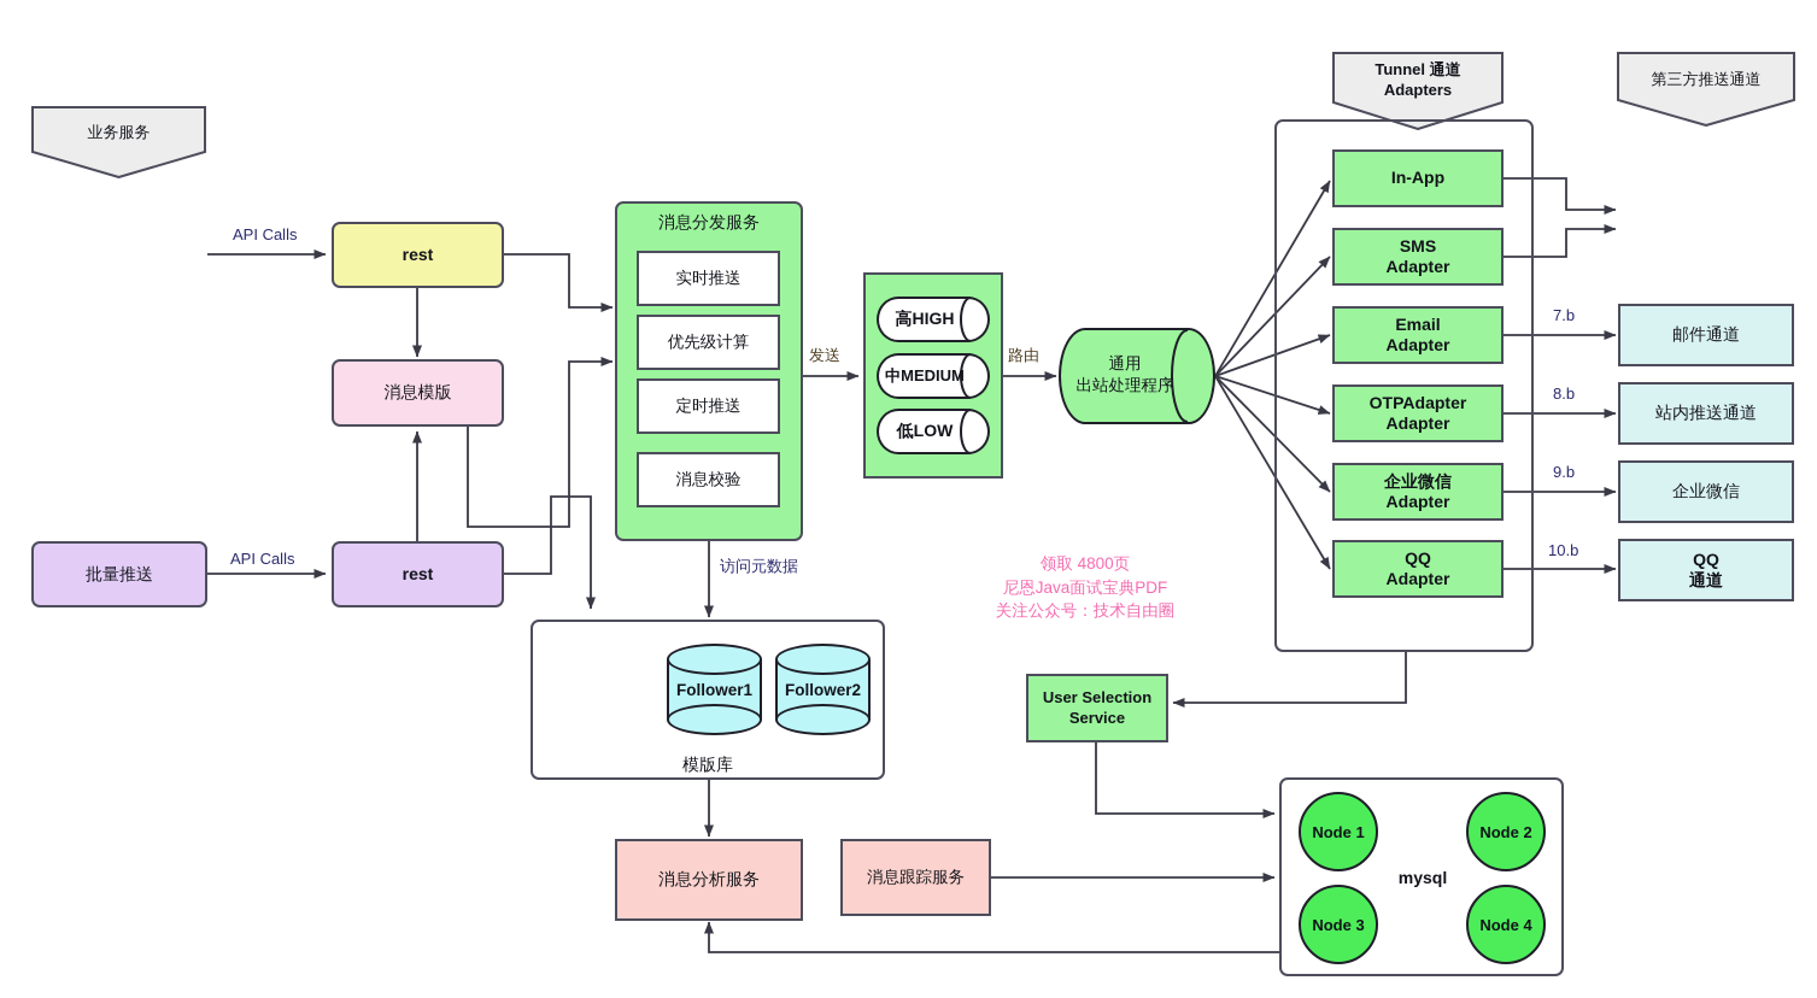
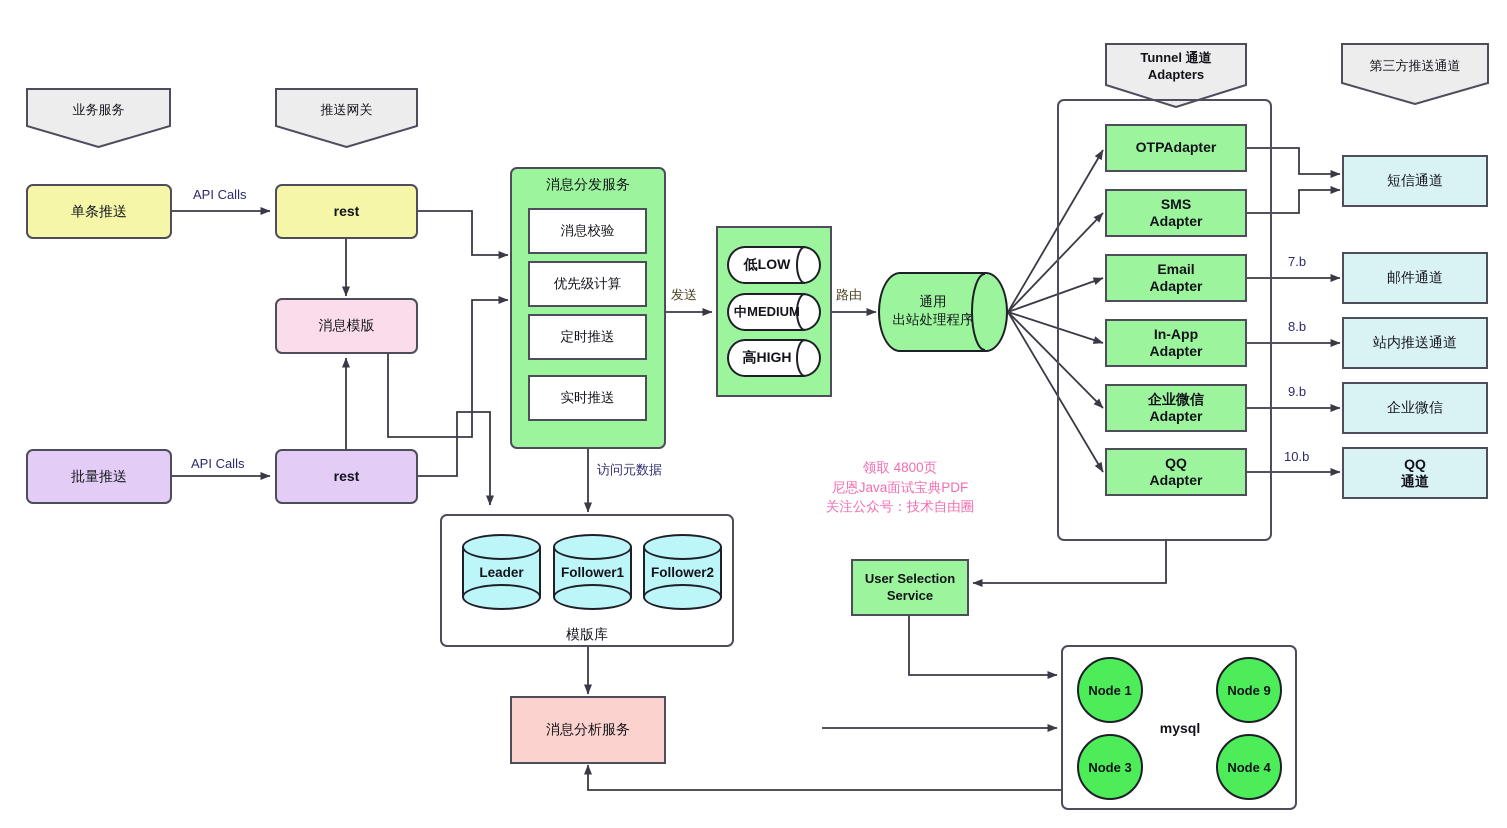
  业务服务
+ 推送网关
  Tunnel 通道
  Adapters
  第三方推送通道
+ 单条推送
  批量推送
  rest
  消息模版
  rest
  消息分发服务
- 实时推送
+ 消息校验
  优先级计算
  定时推送
- 消息校验
+ 实时推送
- 高HIGH
+ 低LOW
  中MEDIUM
- 低LOW
+ 高HIGH
  通用
  出站处理程序
+ Leader
  Follower1
  Follower2
  模版库
  消息分析服务
- 消息跟踪服务
- In-App
+ OTPAdapter
  SMS
  Adapter
  Email
  Adapter
- OTPAdapter
+ In-App
  Adapter
  企业微信
  Adapter
  QQ
  Adapter
+ 短信通道
  邮件通道
  站内推送通道
  企业微信
  QQ
  通道
  User Selection
  Service
  Node 1
- Node 2
+ Node 9
  Node 3
  Node 4
  mysql
  API Calls
  API Calls
  发送
  路由
  访问元数据
  7.b
  8.b
  9.b
  10.b
  领取 4800页
  尼恩Java面试宝典PDF
  关注公众号：技术自由圈
